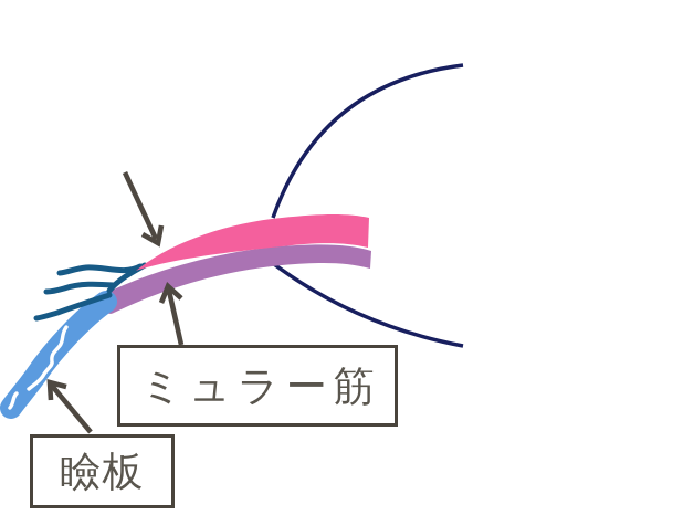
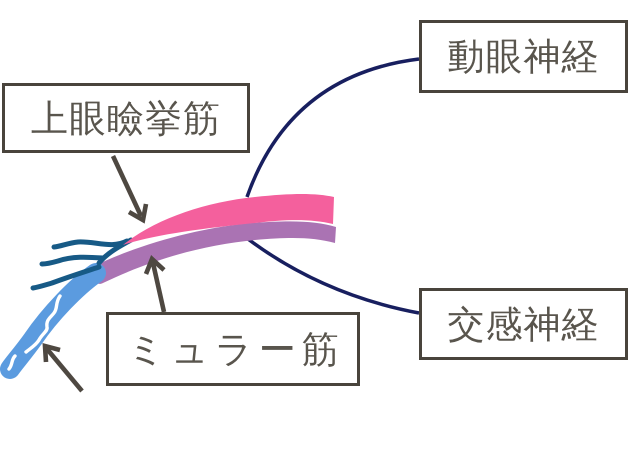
+ 動眼神経
+ 上眼瞼挙筋
+ 交感神経
  ミュラー筋
- 瞼板
